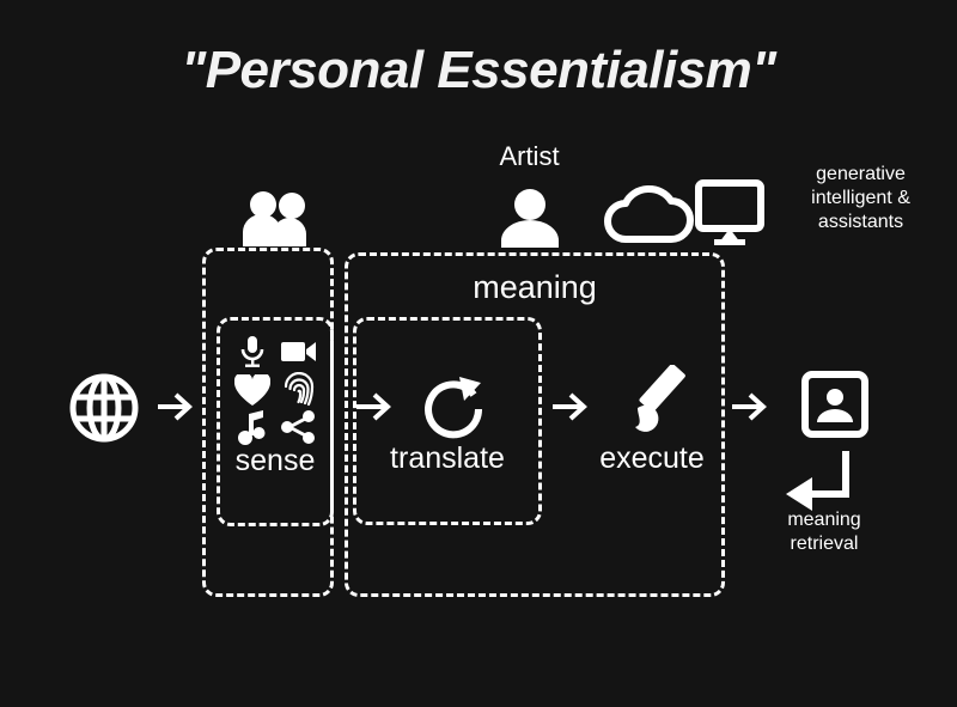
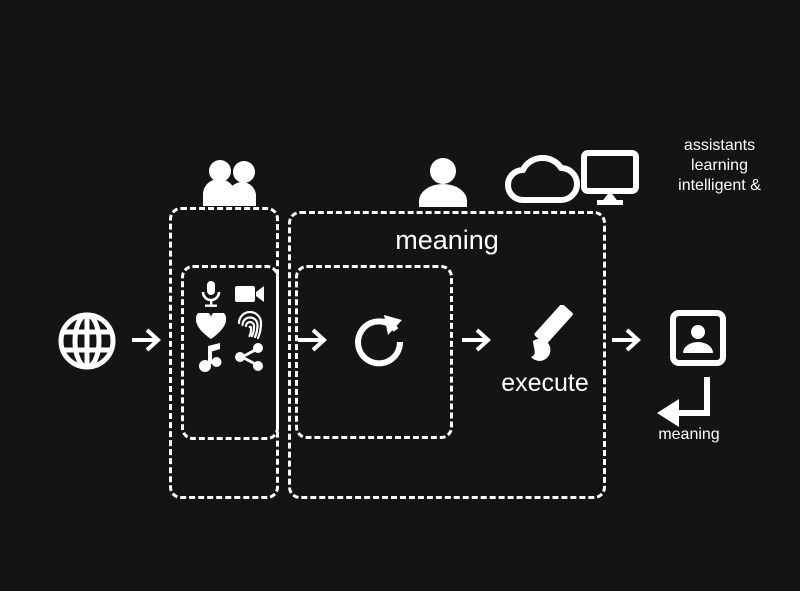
- "Personal Essentialism"
  meaning
- Artist
- generative
- intelligent &
+ assistants
+ learning
- assistants
+ intelligent &
- sense
- translate
  execute
  meaning
- retrieval
